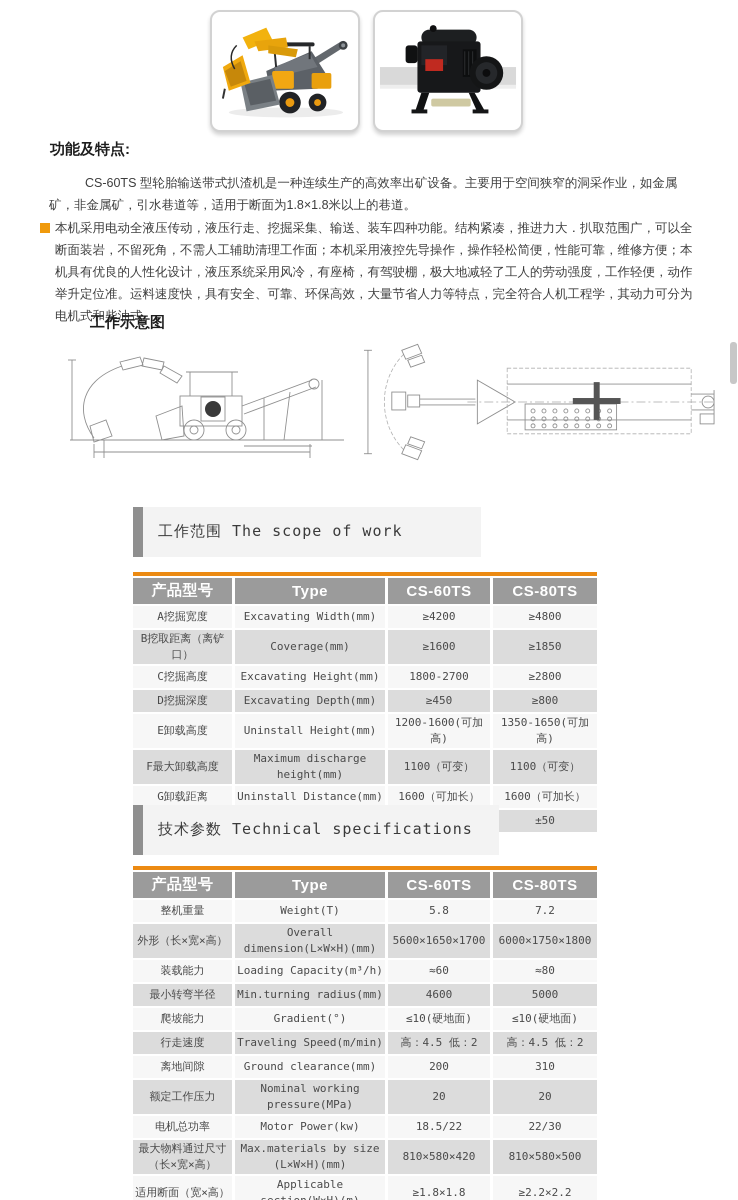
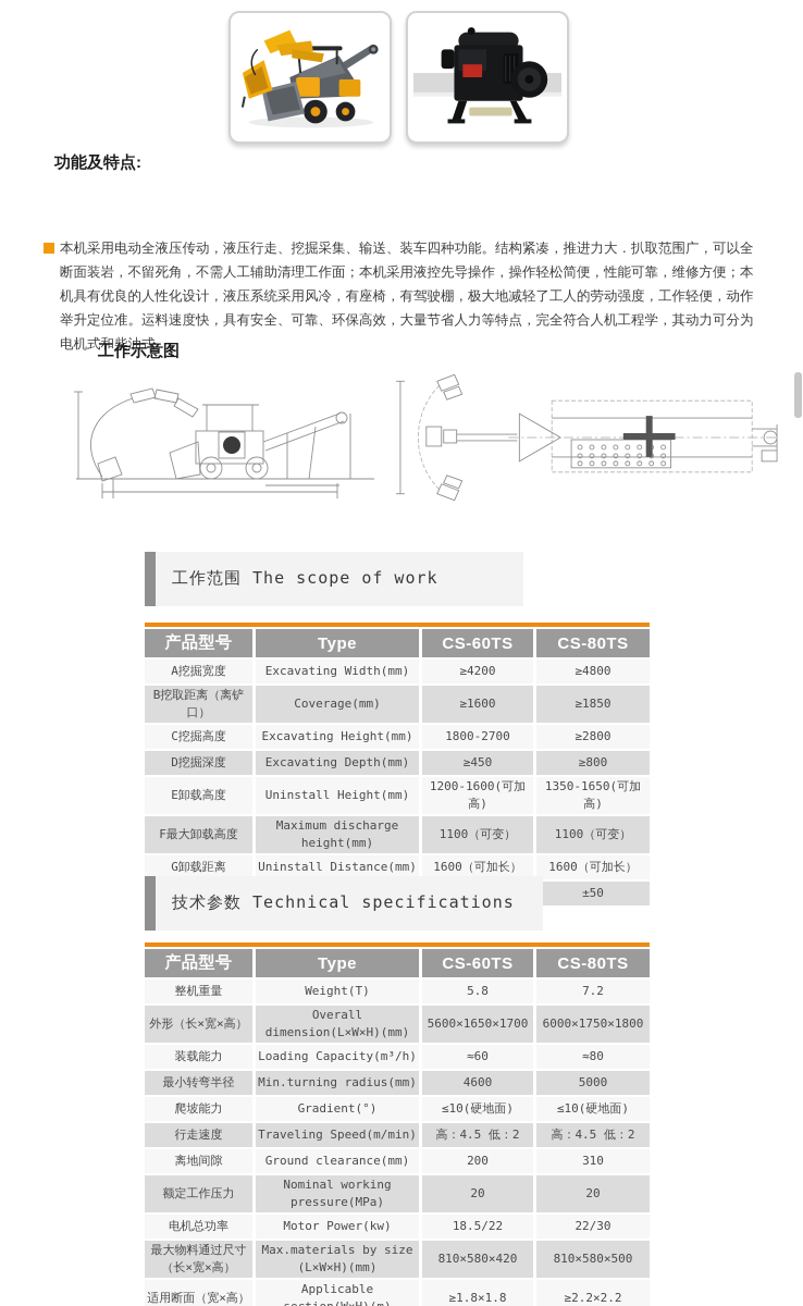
  功能及特点:
- CS-60TS 型轮胎输送带式扒渣机是一种连续生产的高效率出矿设备。主要用于空间狭窄的洞采作业，如金属矿，非金属矿，引水巷道等，适用于断面为1.8×1.8米以上的巷道。
  本机采用电动全液压传动，液压行走、挖掘采集、输送、装车四种功能。结构紧凑，推进力大．扒取范围广，可以全断面装岩，不留死角，不需人工辅助清理工作面；本机采用液控先导操作，操作轻松简便，性能可靠，维修方便；本机具有优良的人性化设计，液压系统采用风冷，有座椅，有驾驶棚，极大地减轻了工人的劳动强度，工作轻便，动作举升定位准。运料速度快，具有安全、可靠、环保高效，大量节省人力等特点，完全符合人机工程学，其动力可分为电机式和柴油式。
  工作示意图
  工作范围 The scope of work
  产品型号
  Type
  CS-60TS
  CS-80TS
  A挖掘宽度
  Excavating Width(mm)
  ≥4200
  ≥4800
  B挖取距离（离铲口）
  Coverage(mm)
  ≥1600
  ≥1850
  C挖掘高度
  Excavating Height(mm)
  1800-2700
  ≥2800
  D挖掘深度
  Excavating Depth(mm)
  ≥450
  ≥800
  E卸载高度
  Uninstall Height(mm)
  1200-1600(可加高)
  1350-1650(可加高)
  F最大卸载高度
  Maximum discharge height(mm)
  1100（可变）
  1100（可变）
  G卸载距离
  Uninstall Distance(mm)
  1600（可加长）
  1600（可加长）
  ±50
  技术参数 Technical specifications
  产品型号
  Type
  CS-60TS
  CS-80TS
  整机重量
  Weight(T)
  5.8
  7.2
  外形（长×宽×高）
  Overall dimension(L×W×H)(mm)
  5600×1650×1700
  6000×1750×1800
  装载能力
  Loading Capacity(m³/h)
  ≈60
  ≈80
  最小转弯半径
  Min.turning radius(mm)
  4600
  5000
  爬坡能力
  Gradient(°)
  ≤10(硬地面)
  ≤10(硬地面)
  行走速度
  Traveling Speed(m/min)
  高：4.5 低：2
  高：4.5 低：2
  离地间隙
  Ground clearance(mm)
  200
  310
  额定工作压力
  Nominal working pressure(MPa)
  20
  20
  电机总功率
  Motor Power(kw)
  18.5/22
  22/30
  最大物料通过尺寸
  （长×宽×高）
  Max.materials by size
  (L×W×H)(mm)
  810×580×420
  810×580×500
  适用断面（宽×高）
  ≥1.8×1.8
  ≥2.2×2.2
